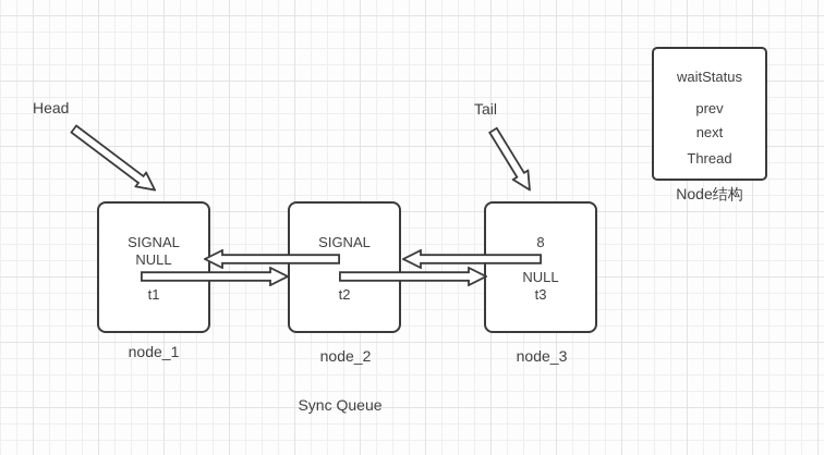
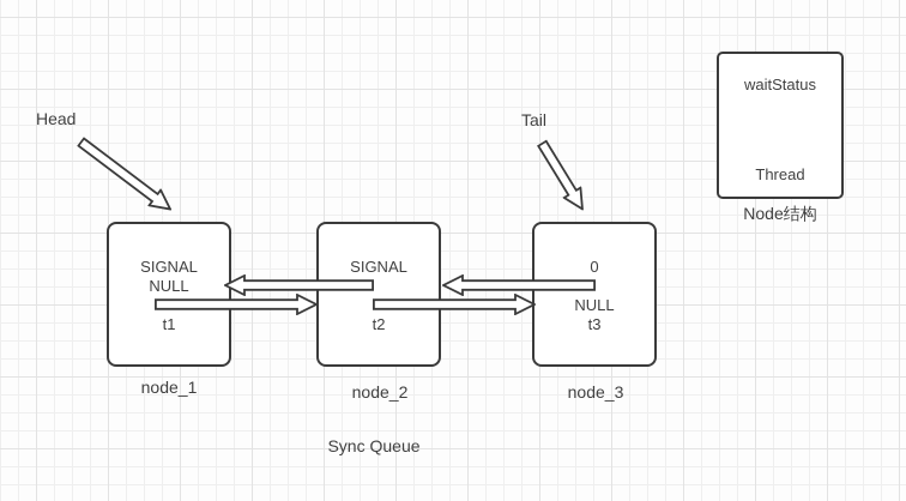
  Head
  Tail
  SIGNAL
  NULL
  t1
  SIGNAL
  t2
- 8
+ 0
  NULL
  t3
  node_1
  node_2
  node_3
  Sync Queue
  waitStatus
- prev
- next
  Thread
  Node结构
